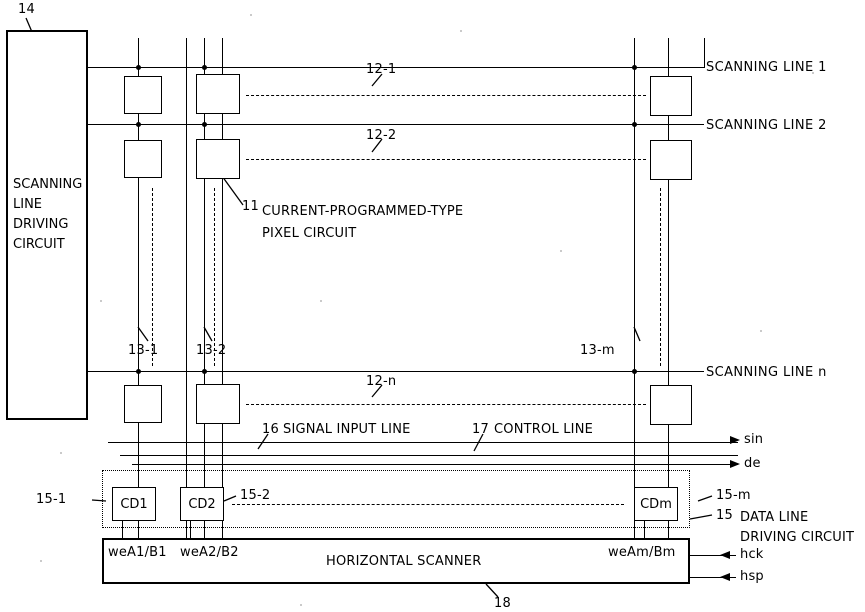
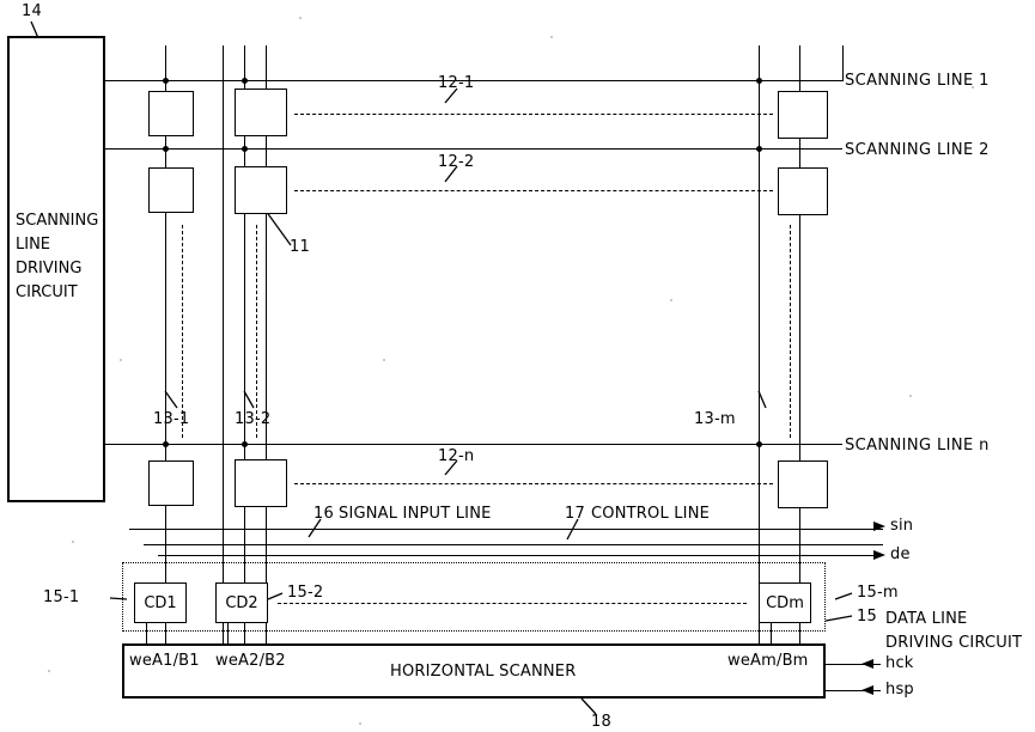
  14
  SCANNING
  LINE
  DRIVING
  CIRCUIT
  SCANNING LINE 1
  SCANNING LINE 2
  SCANNING LINE n
  12-1
  12-2
  12-n
  11
- CURRENT-PROGRAMMED-TYPE
- PIXEL CIRCUIT
  13-1
  13-2
  13-m
  16
  SIGNAL INPUT LINE
  17
  CONTROL LINE
  sin
  de
  CD1
  CD2
  CDm
  15-1
  15-2
  15-m
  15
  DATA LINE
  DRIVING CIRCUIT
  HORIZONTAL SCANNER
  weA1/B1
  weA2/B2
  weAm/Bm
  hck
  hsp
  18
